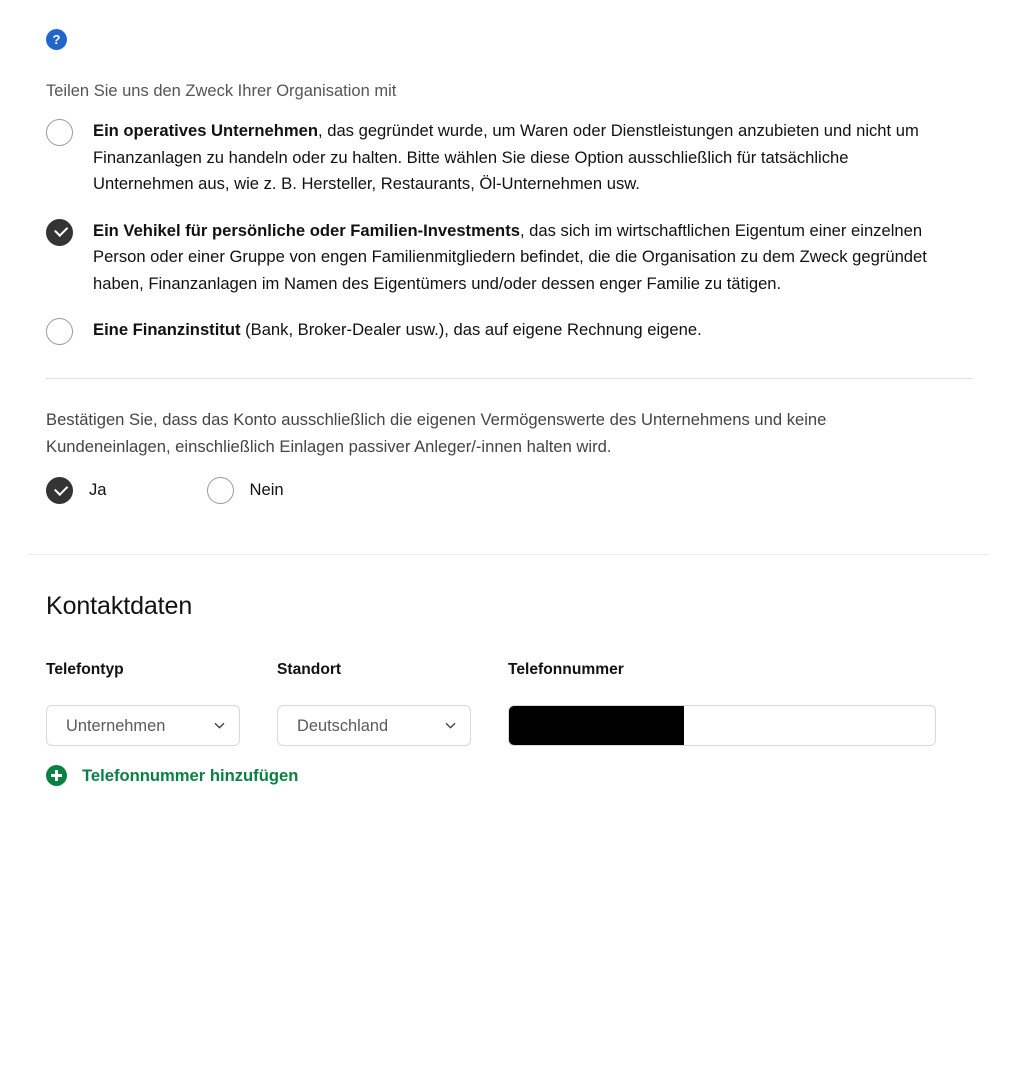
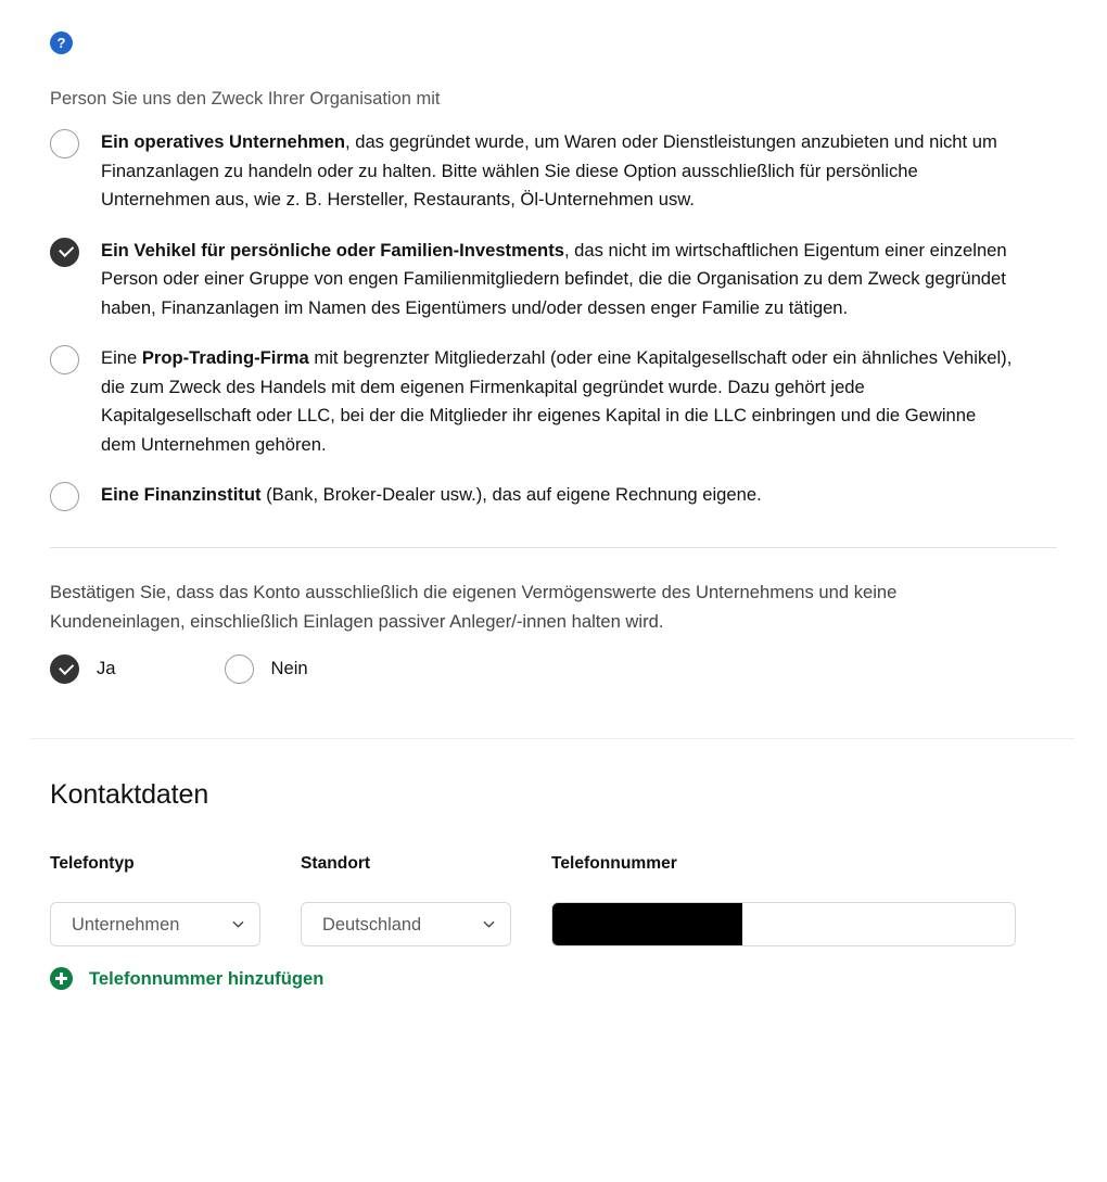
  ?
- Teilen Sie uns den Zweck Ihrer Organisation mit
+ Person Sie uns den Zweck Ihrer Organisation mit
- Ein operatives Unternehmen, das gegründet wurde, um Waren oder Dienstleistungen anzubieten und nicht um Finanzanlagen zu handeln oder zu halten. Bitte wählen Sie diese Option ausschließlich für tatsächliche Unternehmen aus, wie z. B. Hersteller, Restaurants, Öl-Unternehmen usw.
+ Ein operatives Unternehmen, das gegründet wurde, um Waren oder Dienstleistungen anzubieten und nicht um Finanzanlagen zu handeln oder zu halten. Bitte wählen Sie diese Option ausschließlich für persönliche Unternehmen aus, wie z. B. Hersteller, Restaurants, Öl-Unternehmen usw.
- Ein Vehikel für persönliche oder Familien-Investments, das sich im wirtschaftlichen Eigentum einer einzelnen Person oder einer Gruppe von engen Familienmitgliedern befindet, die die Organisation zu dem Zweck gegründet haben, Finanzanlagen im Namen des Eigentümers und/oder dessen enger Familie zu tätigen.
+ Ein Vehikel für persönliche oder Familien-Investments, das nicht im wirtschaftlichen Eigentum einer einzelnen Person oder einer Gruppe von engen Familienmitgliedern befindet, die die Organisation zu dem Zweck gegründet haben, Finanzanlagen im Namen des Eigentümers und/oder dessen enger Familie zu tätigen.
+ Eine Prop-Trading-Firma mit begrenzter Mitgliederzahl (oder eine Kapitalgesellschaft oder ein ähnliches Vehikel), die zum Zweck des Handels mit dem eigenen Firmenkapital gegründet wurde. Dazu gehört jede Kapitalgesellschaft oder LLC, bei der die Mitglieder ihr eigenes Kapital in die LLC einbringen und die Gewinne dem Unternehmen gehören.
  Eine Finanzinstitut (Bank, Broker-Dealer usw.), das auf eigene Rechnung eigene.
  Bestätigen Sie, dass das Konto ausschließlich die eigenen Vermögenswerte des Unternehmens und keine Kundeneinlagen, einschließlich Einlagen passiver Anleger/-innen halten wird.
  Ja
  Nein
  Kontaktdaten
  Telefontyp
  Unternehmen
  Standort
  Deutschland
  Telefonnummer
  Telefonnummer hinzufügen
